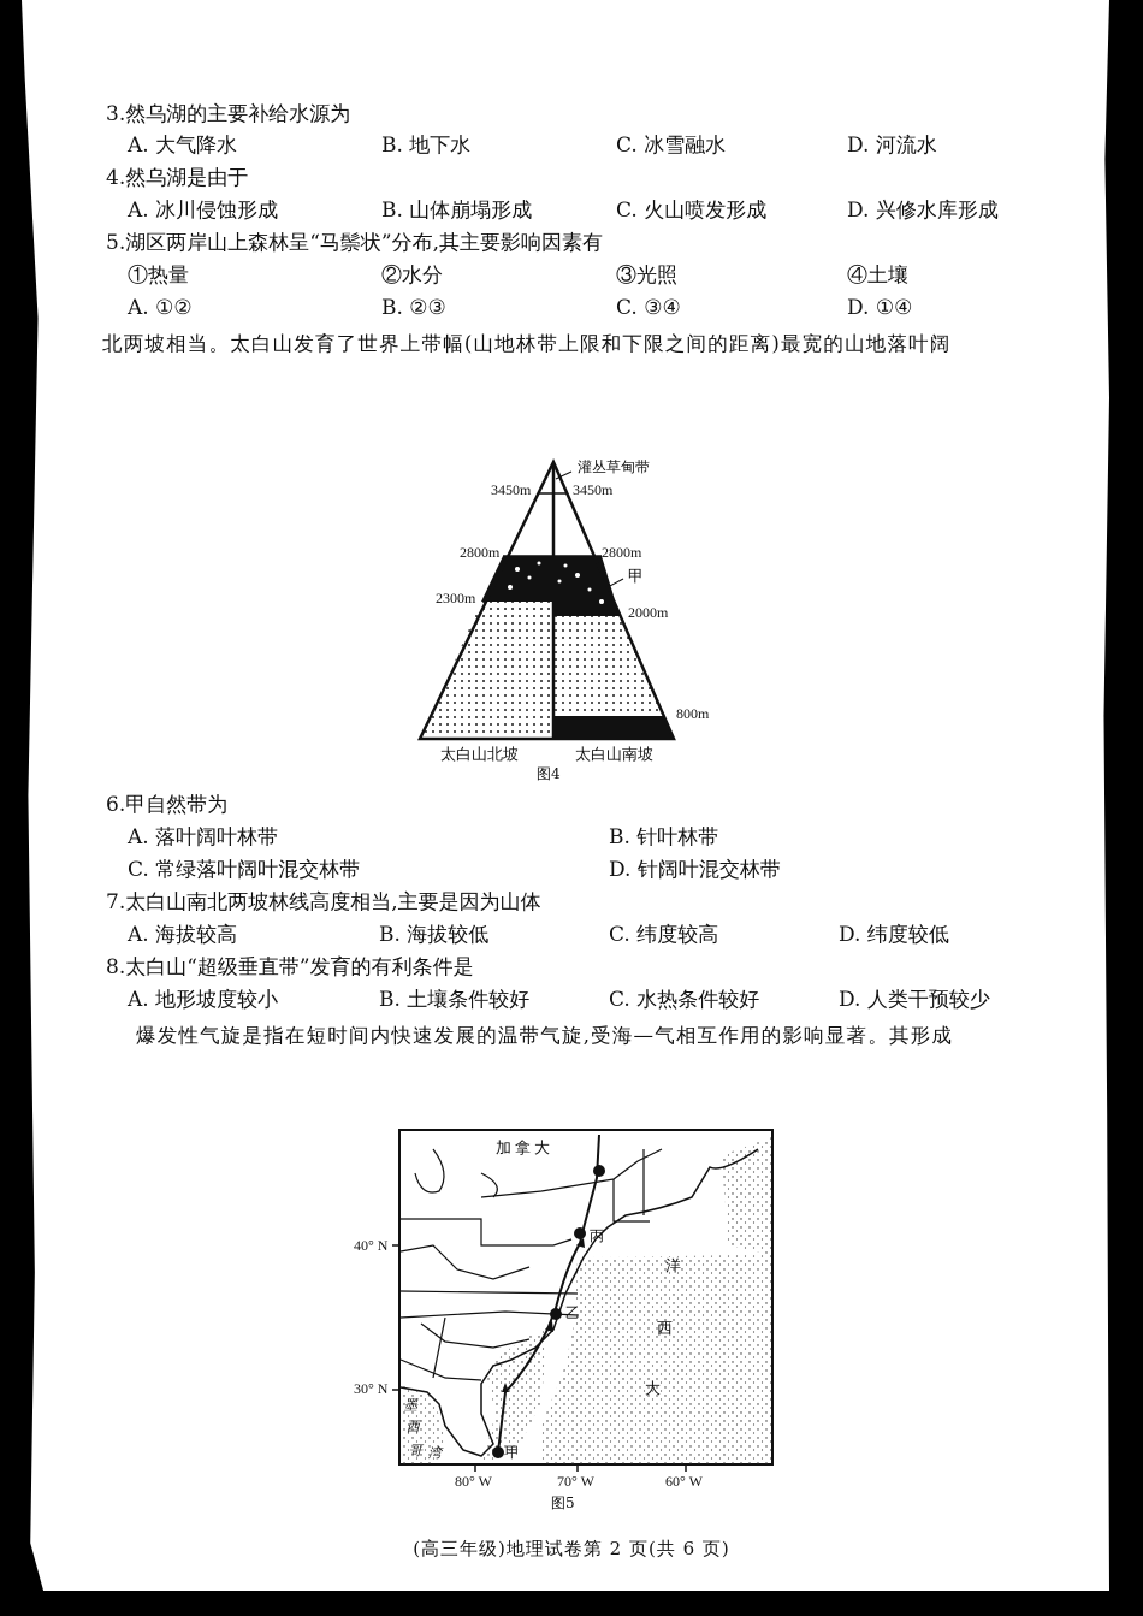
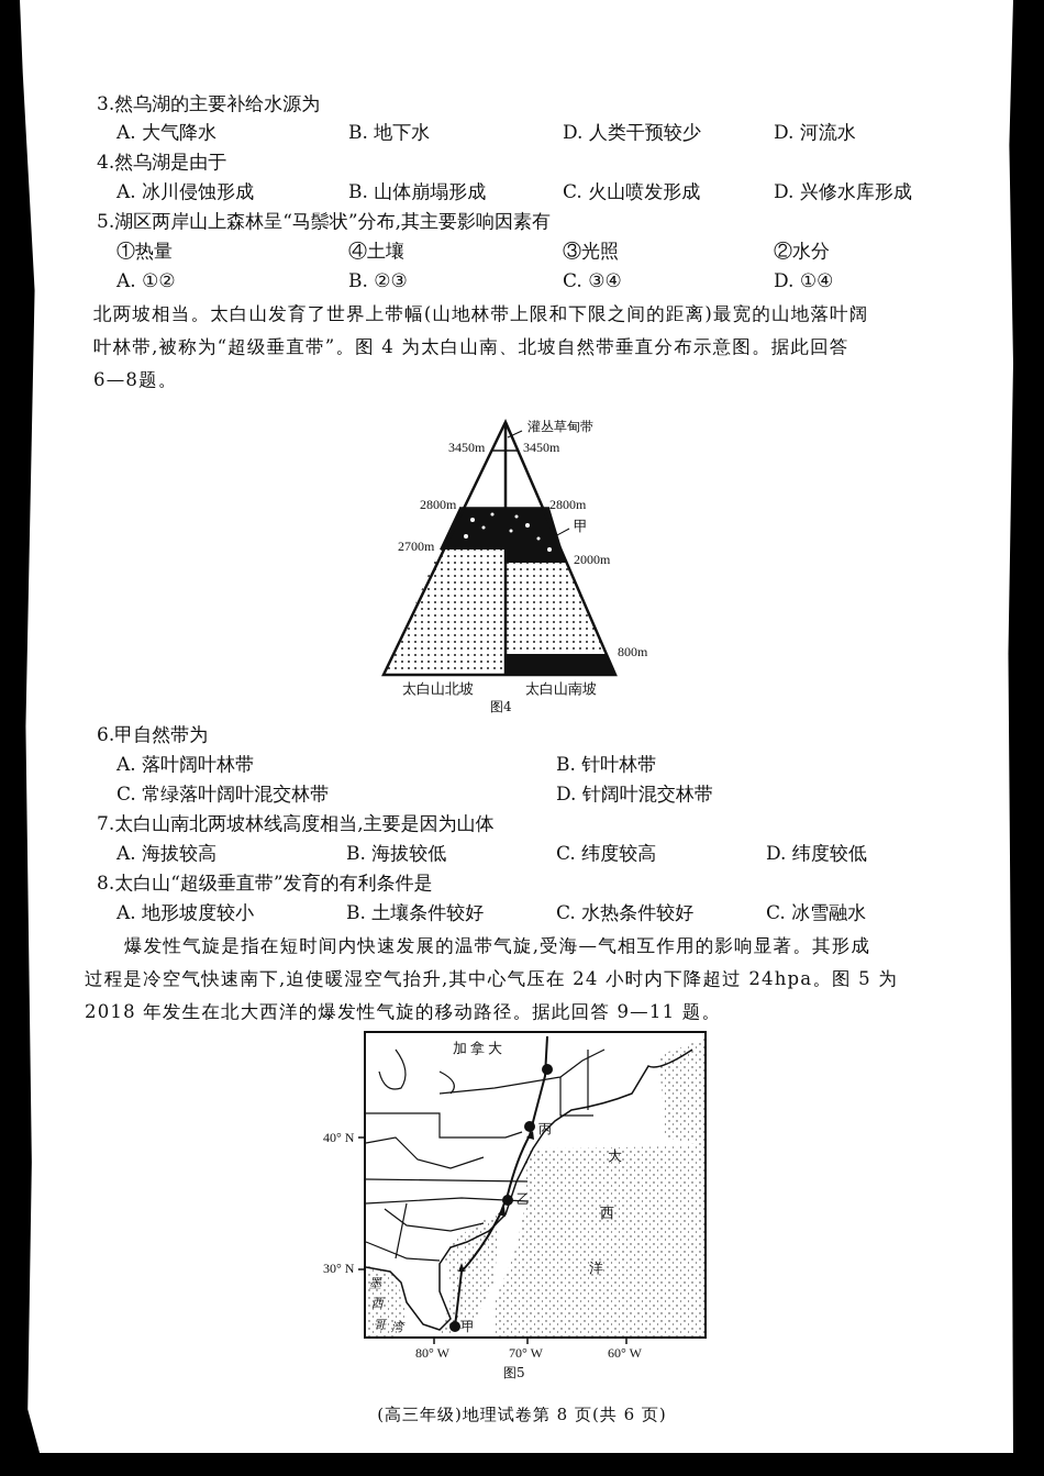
  3.然乌湖的主要补给水源为
  A. 大气降水
  B. 地下水
- C. 冰雪融水
+ D. 人类干预较少
  D. 河流水
  4.然乌湖是由于
  A. 冰川侵蚀形成
  B. 山体崩塌形成
  C. 火山喷发形成
  D. 兴修水库形成
  5.湖区两岸山上森林呈“马鬃状”分布,其主要影响因素有
  ①热量
- ②水分
+ ④土壤
  ③光照
- ④土壤
+ ②水分
  A. ①②
  B. ②③
  C. ③④
  D. ①④
  北两坡相当。太白山发育了世界上带幅(山地林带上限和下限之间的距离)最宽的山地落叶阔
+ 叶林带,被称为“超级垂直带”。图 4 为太白山南、北坡自然带垂直分布示意图。据此回答
+ 6—8题。
  灌丛草甸带
  3450m
  3450m
  2800m
  2800m
  甲
- 2300m
+ 2700m
  2000m
  800m
  太白山北坡
  太白山南坡
  图4
  6.甲自然带为
  A. 落叶阔叶林带
  B. 针叶林带
  C. 常绿落叶阔叶混交林带
  D. 针阔叶混交林带
  7.太白山南北两坡林线高度相当,主要是因为山体
  A. 海拔较高
  B. 海拔较低
  C. 纬度较高
  D. 纬度较低
  8.太白山“超级垂直带”发育的有利条件是
  A. 地形坡度较小
  B. 土壤条件较好
  C. 水热条件较好
- D. 人类干预较少
+ C. 冰雪融水
  爆发性气旋是指在短时间内快速发展的温带气旋,受海—气相互作用的影响显著。其形成
+ 过程是冷空气快速南下,迫使暖湿空气抬升,其中心气压在 24 小时内下降超过 24hpa。图 5 为
+ 2018 年发生在北大西洋的爆发性气旋的移动路径。据此回答 9—11 题。
  加拿大
- 洋
+ 大
  西
- 大
+ 洋
  墨
  西
  哥
  湾
  甲
  乙
  丙
  40° N
  30° N
  80° W
  70° W
  60° W
  图5
- (高三年级)地理试卷第 2 页(共 6 页)
+ (高三年级)地理试卷第 8 页(共 6 页)
